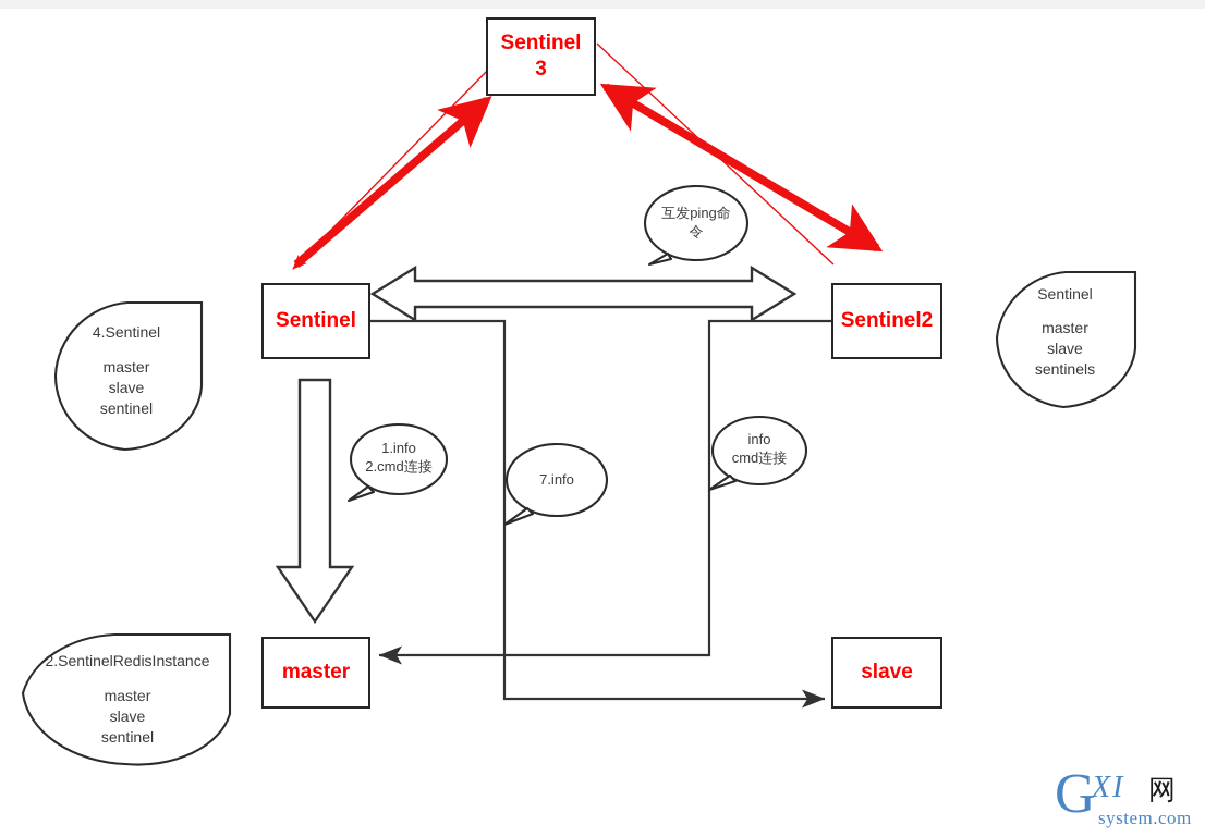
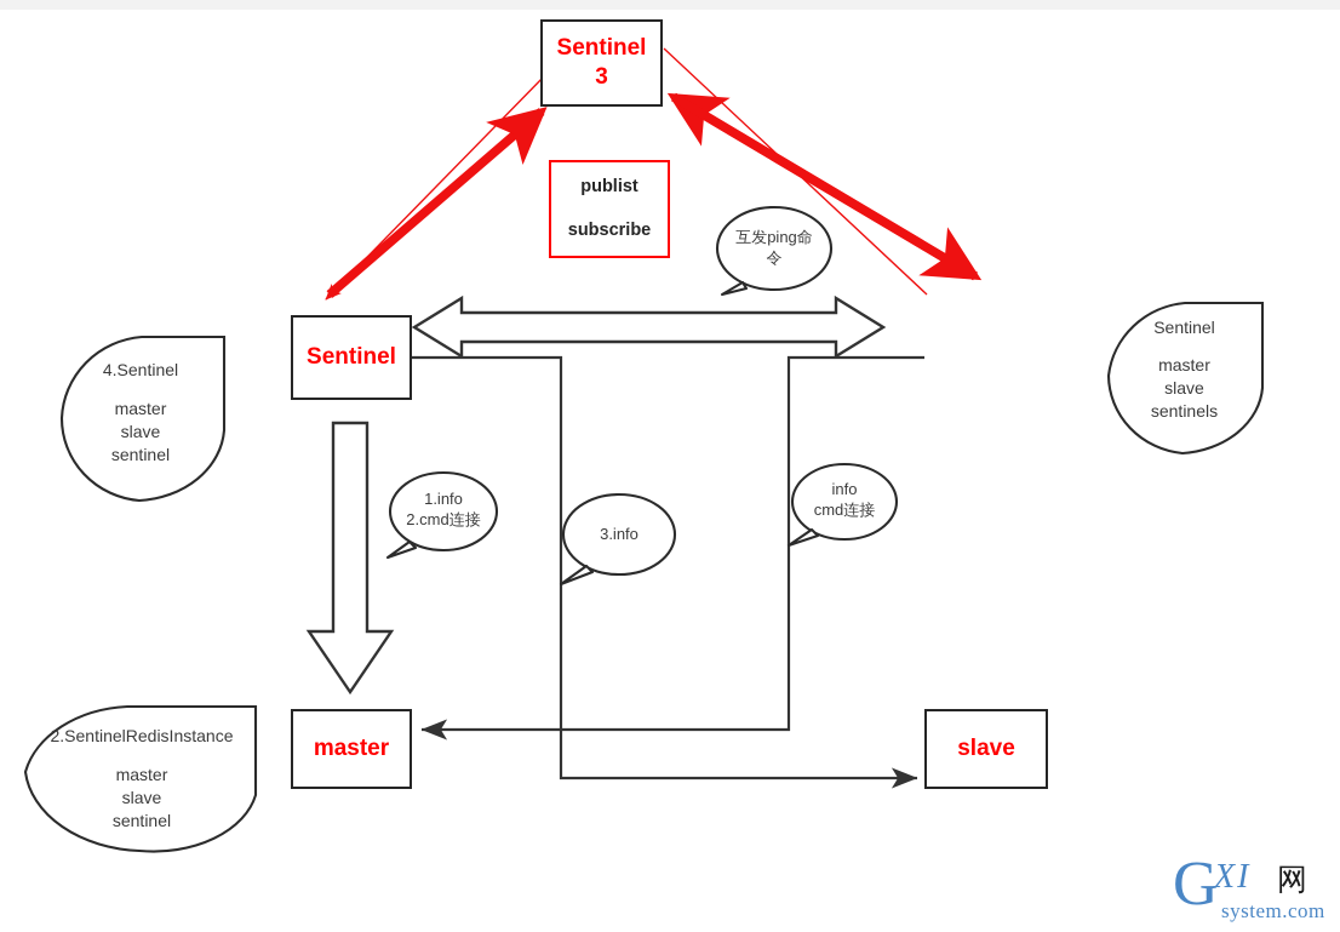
  Sentinel
  3
+ publist
+ subscribe
  Sentinel
- Sentinel2
  master
  slave
  4.Sentinel
  master
  slave
  sentinel
  Sentinel
  master
  slave
  sentinels
  2.SentinelRedisInstance
  master
  slave
  sentinel
  互发ping命
  令
  1.info
  2.cmd连接
- 7.info
+ 3.info
  info
  cmd连接
  G
  XI
  网
  system.com
